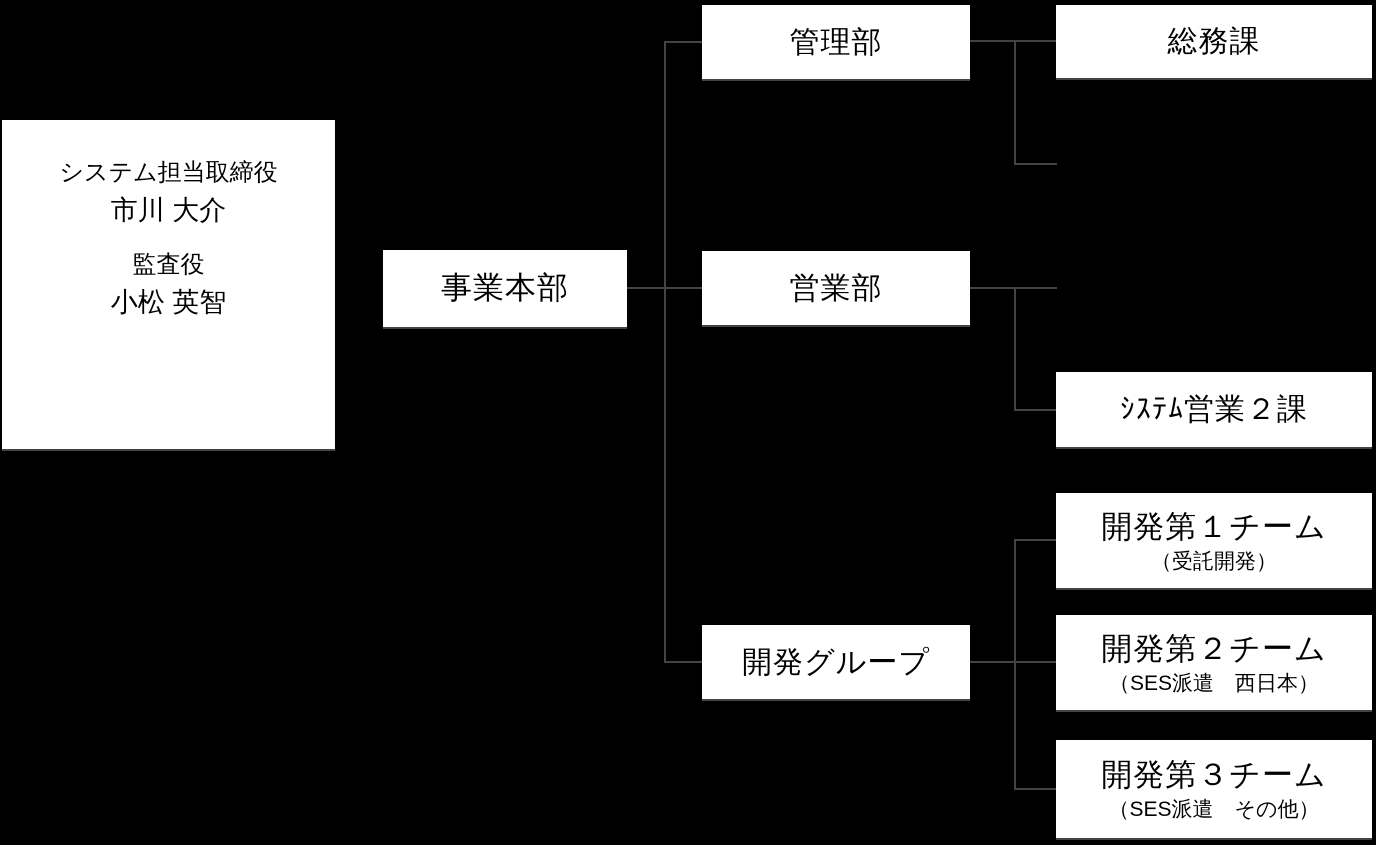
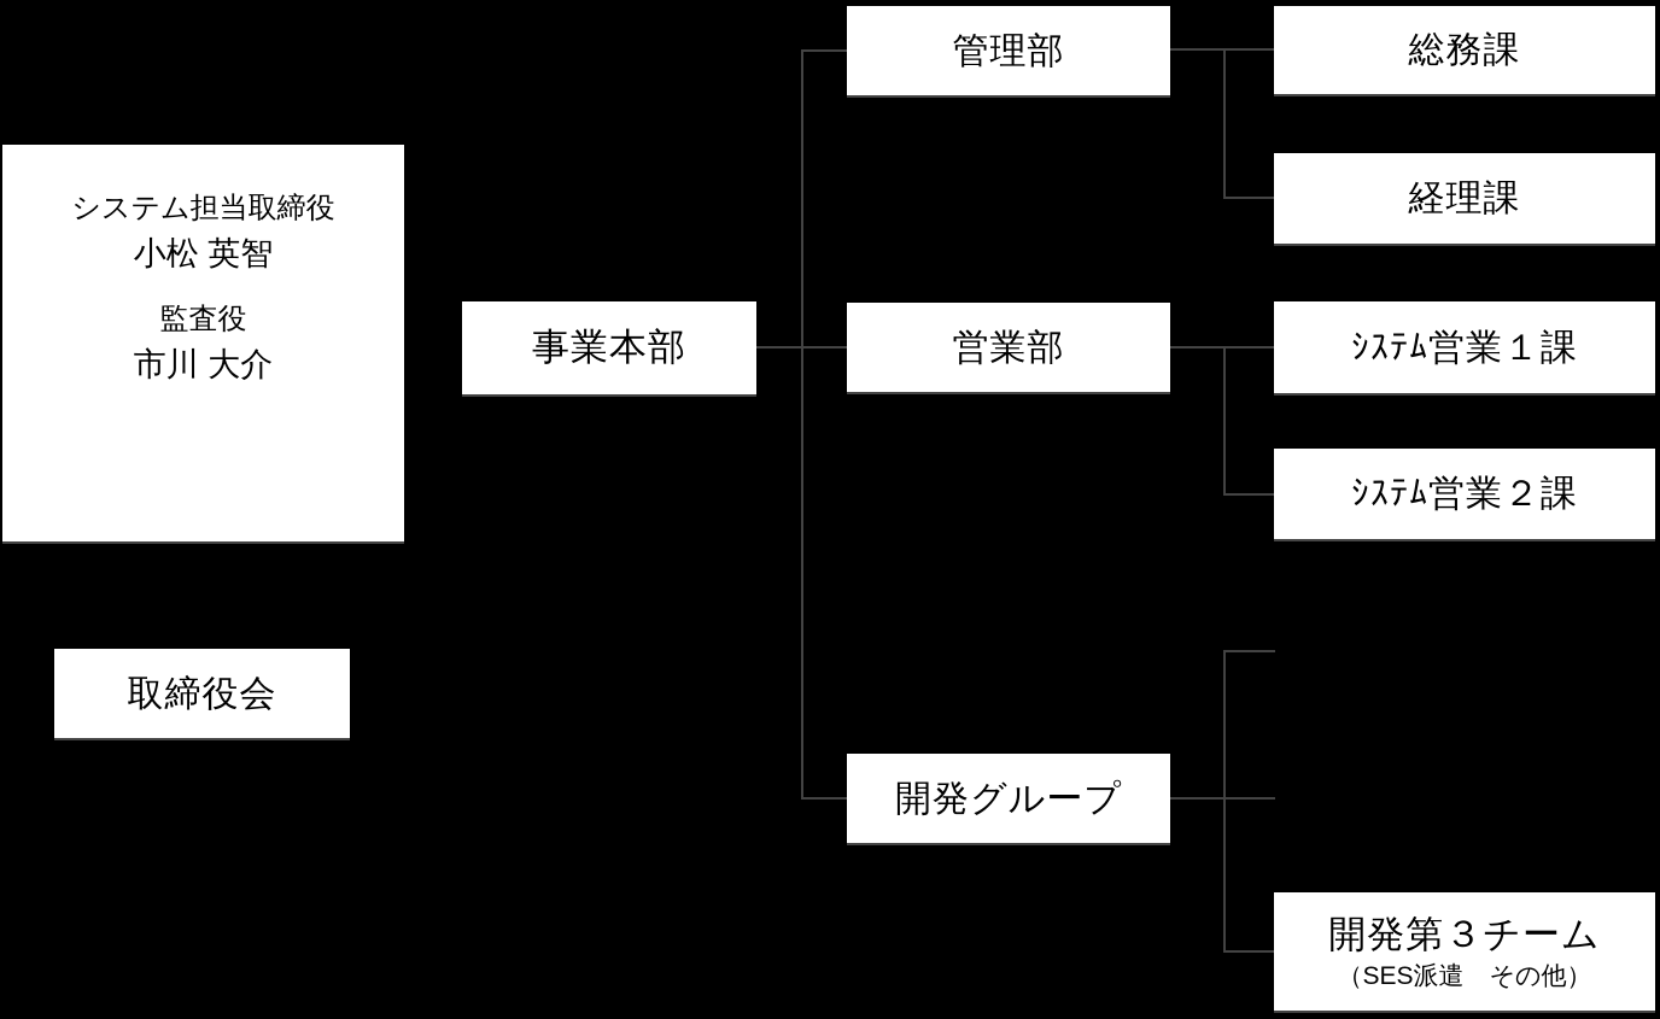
  システム担当取締役
- 市川 大介
+ 小松 英智
  監査役
- 小松 英智
+ 市川 大介
+ 取締役会
  事業本部
  管理部
  営業部
  開発グループ
  総務課
+ 経理課
+ ｼｽﾃﾑ営業１課
  ｼｽﾃﾑ営業２課
- 開発第１チーム
- （受託開発）
- 開発第２チーム
- （SES派遣 西日本）
  開発第３チーム
  （SES派遣 その他）
